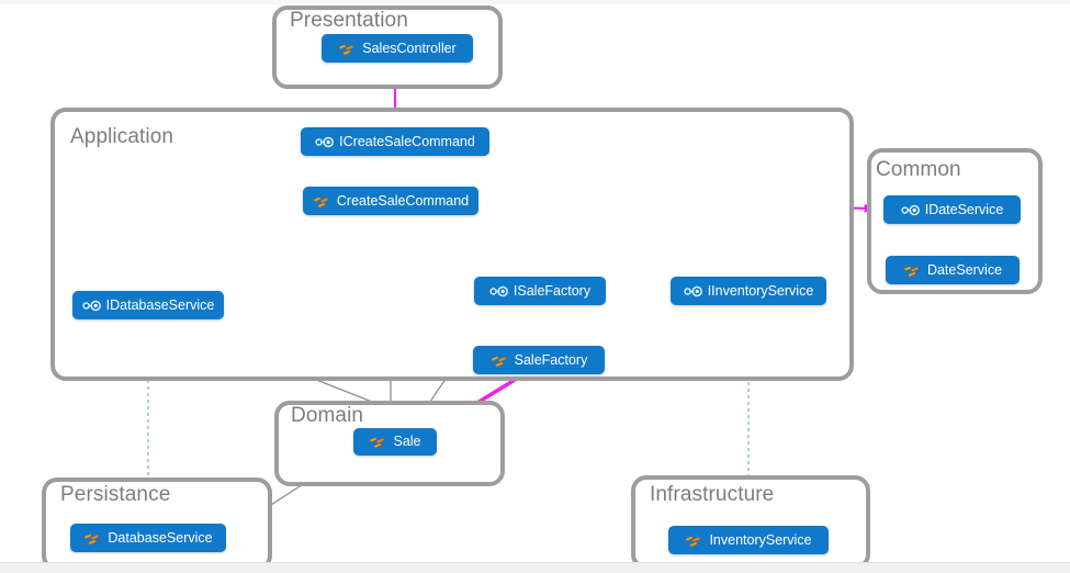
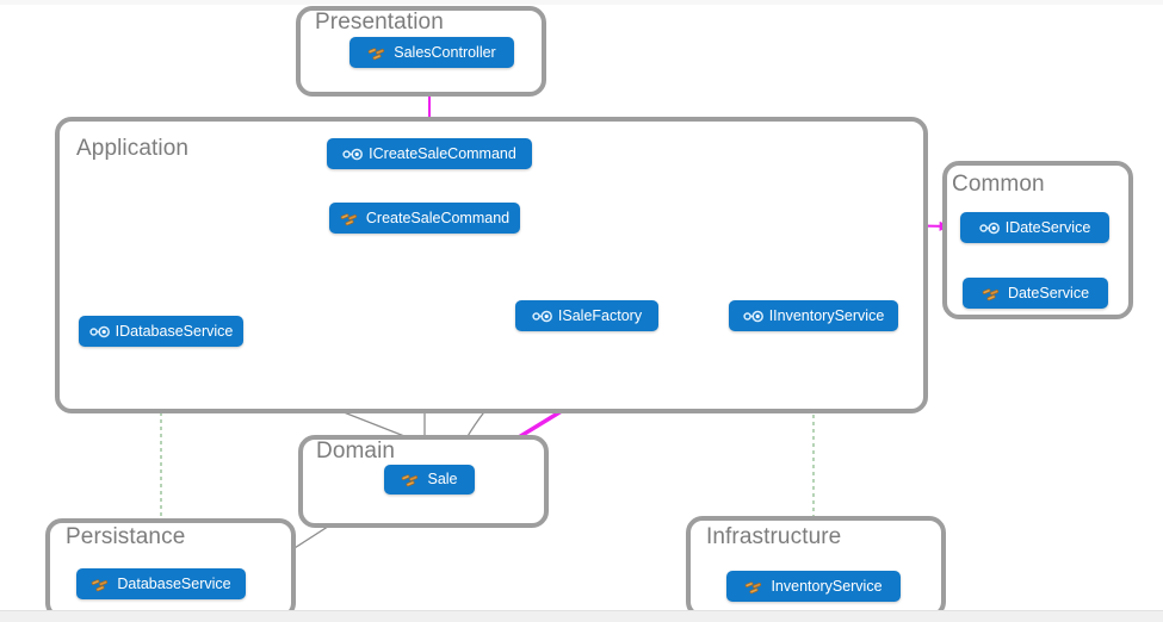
  Presentation
  Application
  Common
  Domain
  Persistance
  Infrastructure
  SalesController
  ICreateSaleCommand
  CreateSaleCommand
  IDatabaseService
  ISaleFactory
  IInventoryService
- SaleFactory
  IDateService
  DateService
  Sale
  DatabaseService
  InventoryService
